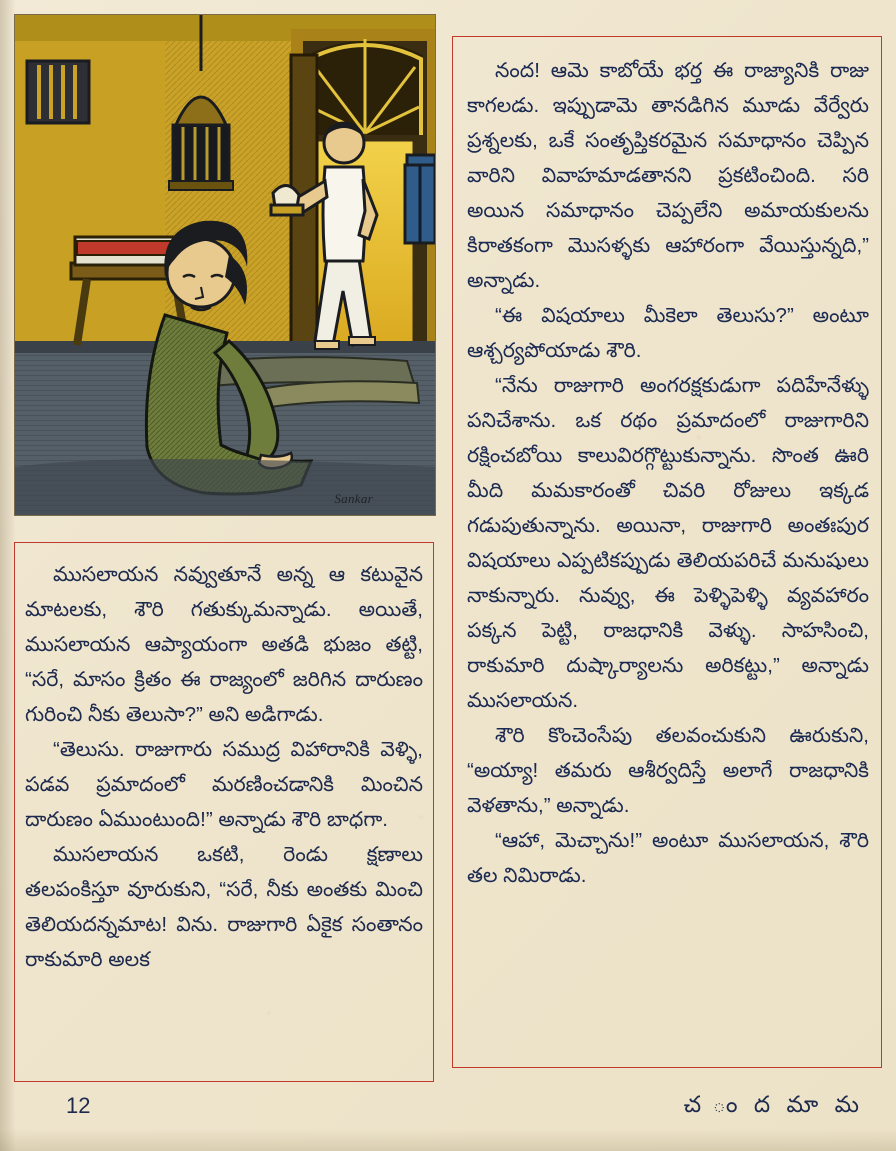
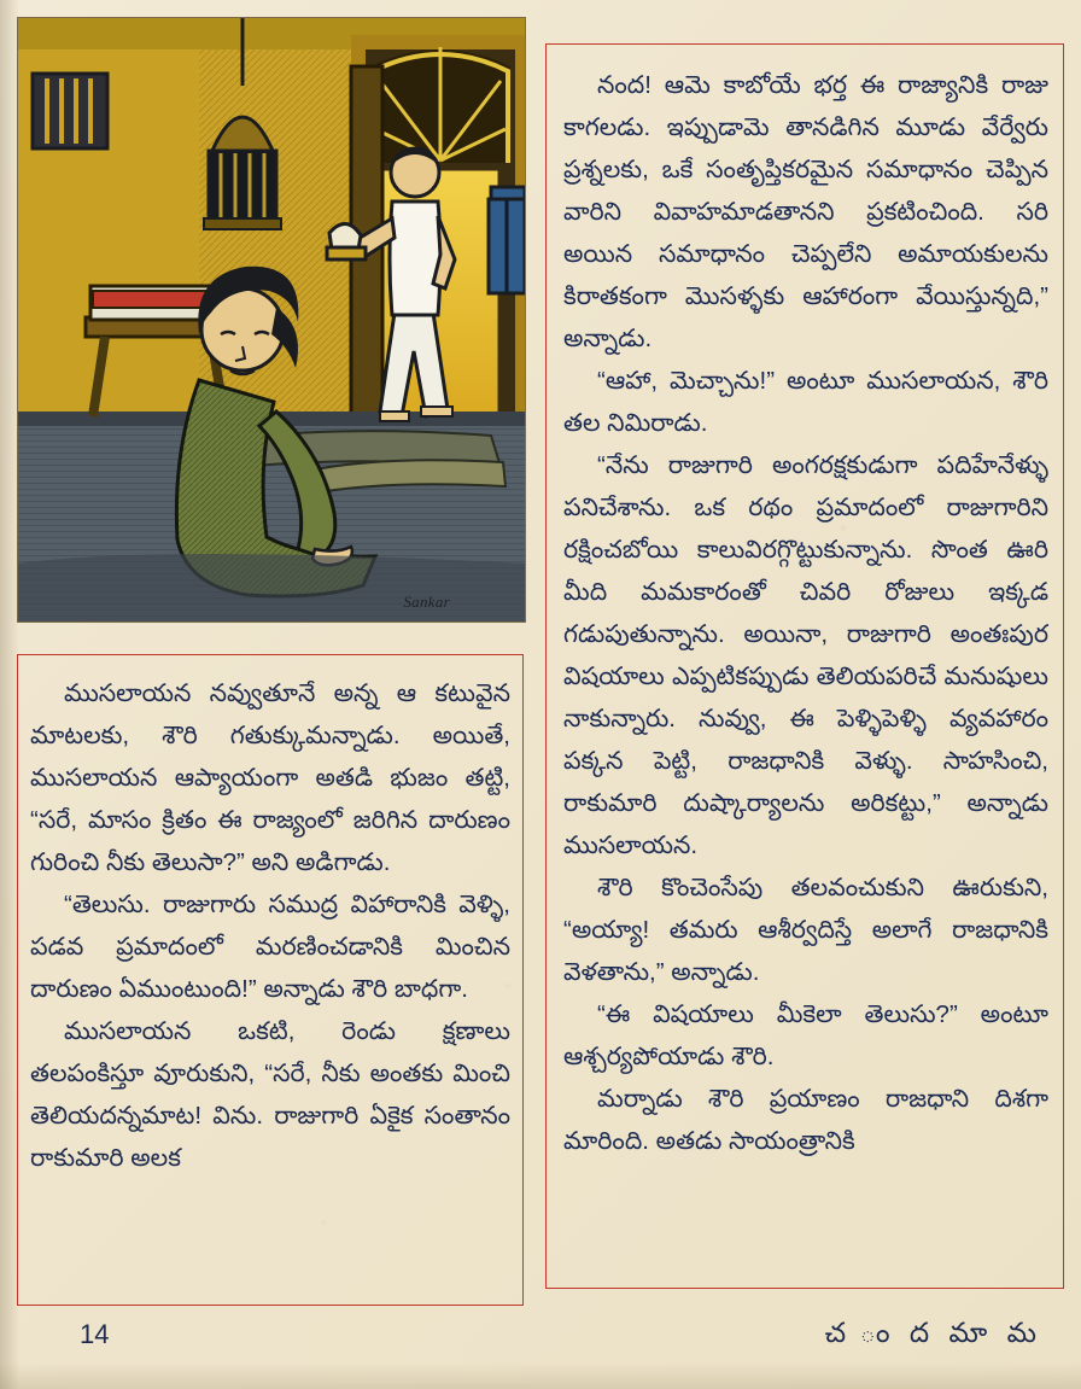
  Sankar
  ముసలాయన నవ్వుతూనే అన్న ఆ కటువైన మాటలకు, శౌరి గతుక్కుమన్నాడు. అయితే, ముసలాయన ఆప్యాయంగా అతడి భుజం తట్టి, “సరే, మాసం క్రితం ఈ రాజ్యంలో జరిగిన దారుణం గురించి నీకు తెలుసా?” అని అడిగాడు.
  “తెలుసు. రాజుగారు సముద్ర విహారానికి వెళ్ళి, పడవ ప్రమాదంలో మరణించడానికి మించిన దారుణం ఏముంటుంది!” అన్నాడు శౌరి బాధగా.
  ముసలాయన ఒకటి, రెండు క్షణాలు తలపంకిస్తూ వూరుకుని, “సరే, నీకు అంతకు మించి తెలియదన్నమాట! విను. రాజుగారి ఏకైక సంతానం రాకుమారి అలక
  నంద! ఆమె కాబోయే భర్త ఈ రాజ్యానికి రాజు కాగలడు. ఇప్పుడామె తానడిగిన మూడు వేర్వేరు ప్రశ్నలకు, ఒకే సంతృప్తికరమైన సమాధానం చెప్పిన వారిని వివాహమాడతానని ప్రకటించింది. సరి అయిన సమాధానం చెప్పలేని అమాయకులను కిరాతకంగా మొసళ్ళకు ఆహారంగా వేయిస్తున్నది,” అన్నాడు.
- “ఈ విషయాలు మీకెలా తెలుసు?” అంటూ ఆశ్చర్యపోయాడు శౌరి.
+ “ఆహా, మెచ్చాను!” అంటూ ముసలాయన, శౌరి తల నిమిరాడు.
  “నేను రాజుగారి అంగరక్షకుడుగా పదిహేనేళ్ళు పనిచేశాను. ఒక రథం ప్రమాదంలో రాజుగారిని రక్షించబోయి కాలువిరగ్గొట్టుకున్నాను. సొంత ఊరి మీది మమకారంతో చివరి రోజులు ఇక్కడ గడుపుతున్నాను. అయినా, రాజుగారి అంతఃపుర విషయాలు ఎప్పటికప్పుడు తెలియపరిచే మనుషులు నాకున్నారు. నువ్వు, ఈ పెళ్ళిపెళ్ళి వ్యవహారం పక్కన పెట్టి, రాజధానికి వెళ్ళు. సాహసించి, రాకుమారి దుష్కార్యాలను అరికట్టు,” అన్నాడు ముసలాయన.
  శౌరి కొంచెంసేపు తలవంచుకుని ఊరుకుని, “అయ్యా! తమరు ఆశీర్వదిస్తే అలాగే రాజధానికి వెళతాను,” అన్నాడు.
- “ఆహా, మెచ్చాను!” అంటూ ముసలాయన, శౌరి తల నిమిరాడు.
+ “ఈ విషయాలు మీకెలా తెలుసు?” అంటూ ఆశ్చర్యపోయాడు శౌరి.
+ మర్నాడు శౌరి ప్రయాణం రాజధాని దిశగా మారింది. అతడు సాయంత్రానికి
- 12
+ 14
  చ ం ద మా మ
